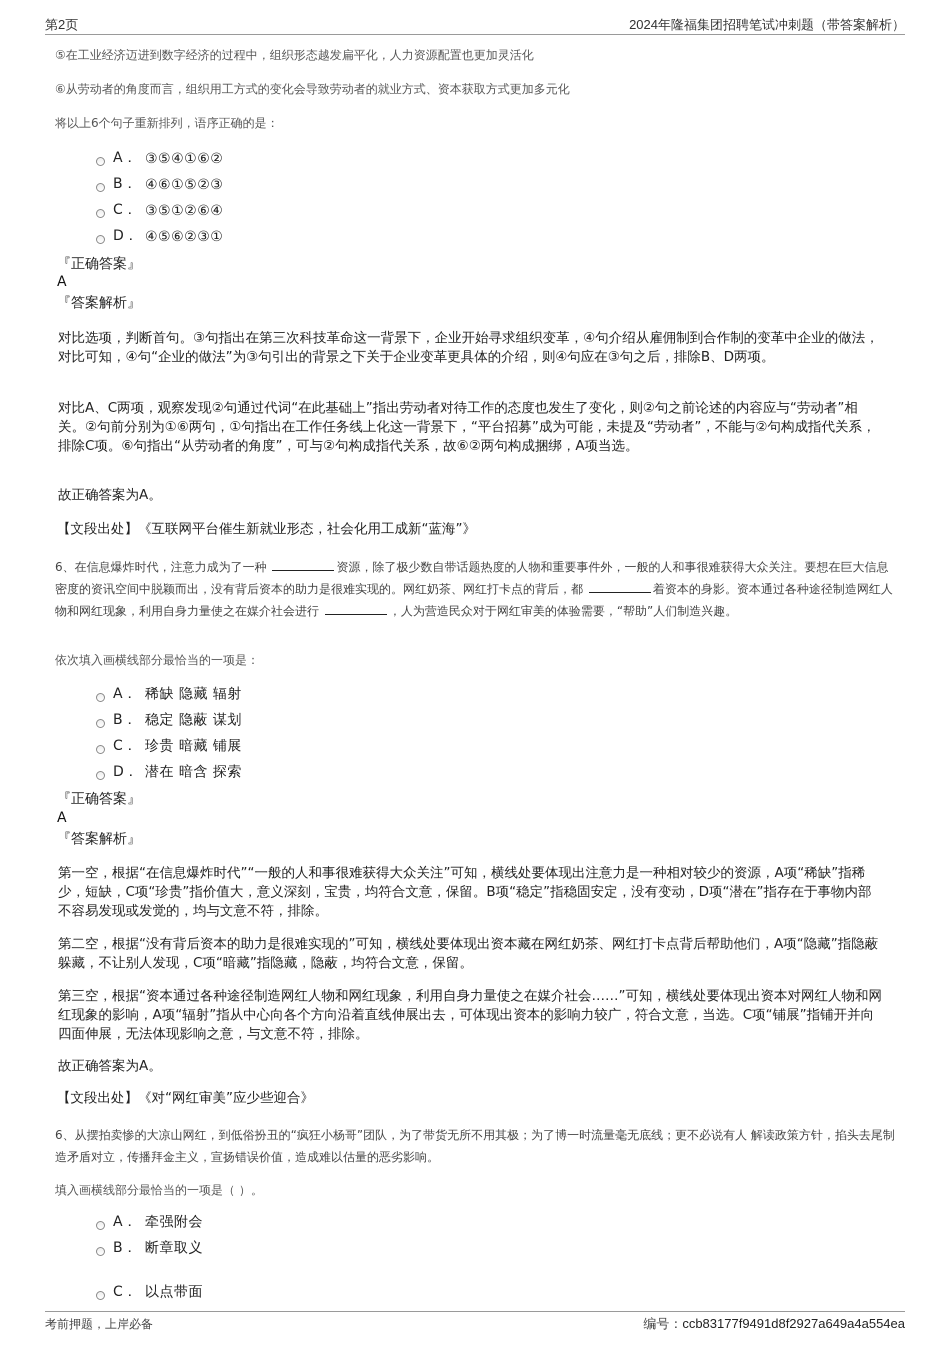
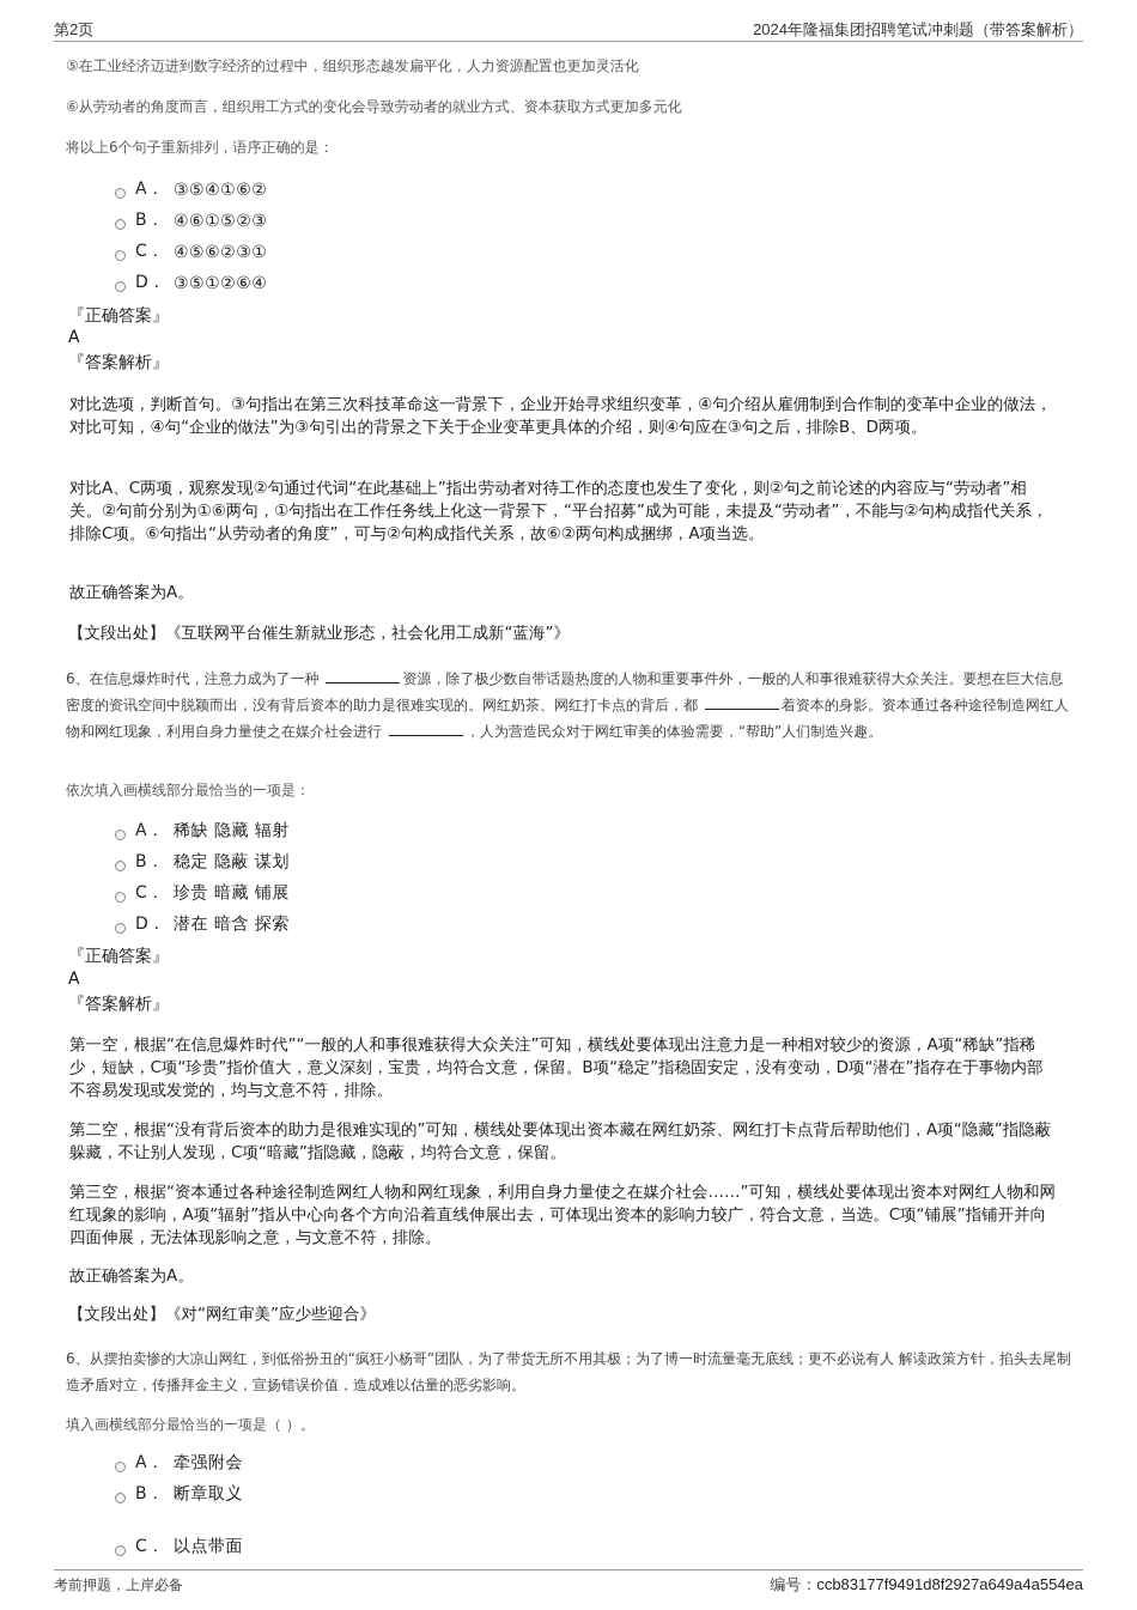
  第2页
  2024年隆福集团招聘笔试冲刺题（带答案解析）
  ⑤在工业经济迈进到数字经济的过程中，组织形态越发扁平化，人力资源配置也更加灵活化
  ⑥从劳动者的角度而言，组织用工方式的变化会导致劳动者的就业方式、资本获取方式更加多元化
  将以上6个句子重新排列，语序正确的是：
  A．
  ③⑤④①⑥②
  B．
  ④⑥①⑤②③
  C．
- ③⑤①②⑥④
+ ④⑤⑥②③①
  D．
- ④⑤⑥②③①
+ ③⑤①②⑥④
  『正确答案』
  A
  『答案解析』
  对比选项，判断首句。③句指出在第三次科技革命这一背景下，企业开始寻求组织变革，④句介绍从雇佣制到合作制的变革中企业的做法，对比可知，④句“企业的做法”为③句引出的背景之下关于企业变革更具体的介绍，则④句应在③句之后，排除B、D两项。
  对比A、C两项，观察发现②句通过代词“在此基础上”指出劳动者对待工作的态度也发生了变化，则②句之前论述的内容应与“劳动者”相关。②句前分别为①⑥两句，①句指出在工作任务线上化这一背景下，“平台招募”成为可能，未提及“劳动者”，不能与②句构成指代关系，排除C项。⑥句指出“从劳动者的角度”，可与②句构成指代关系，故⑥②两句构成捆绑，A项当选。
  故正确答案为A。
  【文段出处】《互联网平台催生新就业形态，社会化用工成新“蓝海”》
  6、在信息爆炸时代，注意力成为了一种 资源，除了极少数自带话题热度的人物和重要事件外，一般的人和事很难获得大众关注。要想在巨大信息密度的资讯空间中脱颖而出，没有背后资本的助力是很难实现的。网红奶茶、网红打卡点的背后，都 着资本的身影。资本通过各种途径制造网红人物和网红现象，利用自身力量使之在媒介社会进行 ，人为营造民众对于网红审美的体验需要，“帮助”人们制造兴趣。
  依次填入画横线部分最恰当的一项是：
  A．
  稀缺 隐藏 辐射
  B．
  稳定 隐蔽 谋划
  C．
  珍贵 暗藏 铺展
  D．
  潜在 暗含 探索
  『正确答案』
  A
  『答案解析』
  第一空，根据“在信息爆炸时代”“一般的人和事很难获得大众关注”可知，横线处要体现出注意力是一种相对较少的资源，A项“稀缺”指稀少，短缺，C项“珍贵”指价值大，意义深刻，宝贵，均符合文意，保留。B项“稳定”指稳固安定，没有变动，D项“潜在”指存在于事物内部不容易发现或发觉的，均与文意不符，排除。
  第二空，根据“没有背后资本的助力是很难实现的”可知，横线处要体现出资本藏在网红奶茶、网红打卡点背后帮助他们，A项“隐藏”指隐蔽躲藏，不让别人发现，C项“暗藏”指隐藏，隐蔽，均符合文意，保留。
  第三空，根据“资本通过各种途径制造网红人物和网红现象，利用自身力量使之在媒介社会……”可知，横线处要体现出资本对网红人物和网红现象的影响，A项“辐射”指从中心向各个方向沿着直线伸展出去，可体现出资本的影响力较广，符合文意，当选。C项“铺展”指铺开并向四面伸展，无法体现影响之意，与文意不符，排除。
  故正确答案为A。
  【文段出处】《对“网红审美”应少些迎合》
  6、从摆拍卖惨的大凉山网红，到低俗扮丑的“疯狂小杨哥”团队，为了带货无所不用其极；为了博一时流量毫无底线；更不必说有人 解读政策方针，掐头去尾制造矛盾对立，传播拜金主义，宣扬错误价值，造成难以估量的恶劣影响。
  填入画横线部分最恰当的一项是（ ）。
  A．
  牵强附会
  B．
  断章取义
  C．
  以点带面
  考前押题，上岸必备
  编号：ccb83177f9491d8f2927a649a4a554ea
